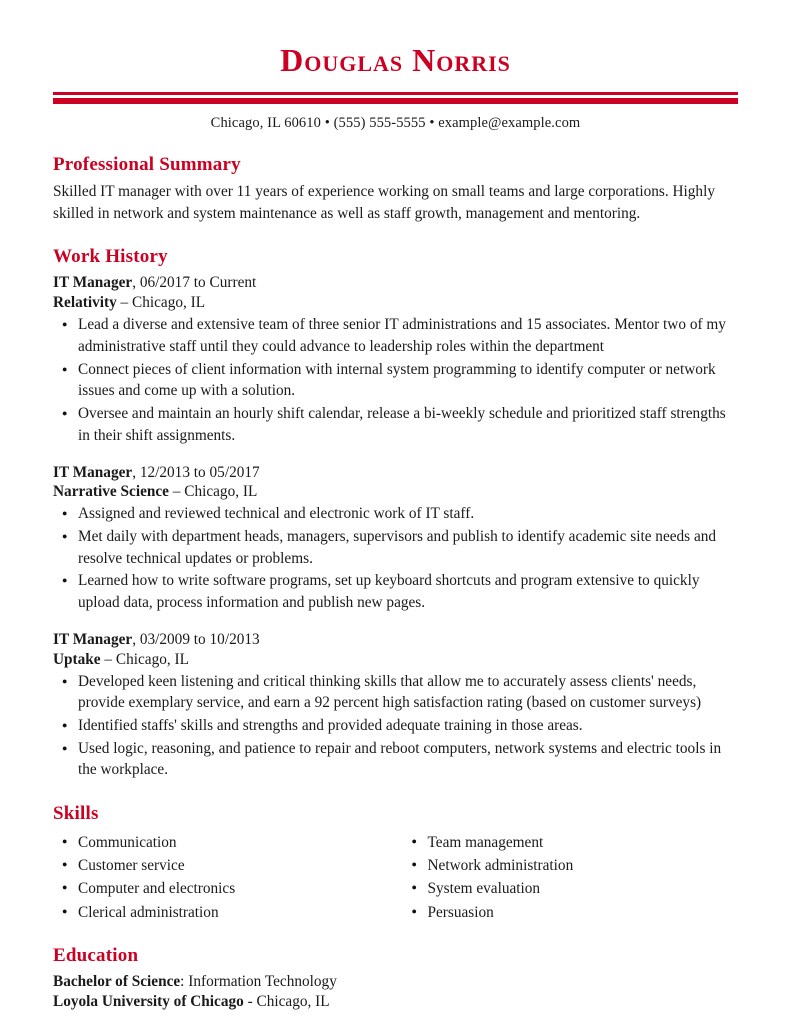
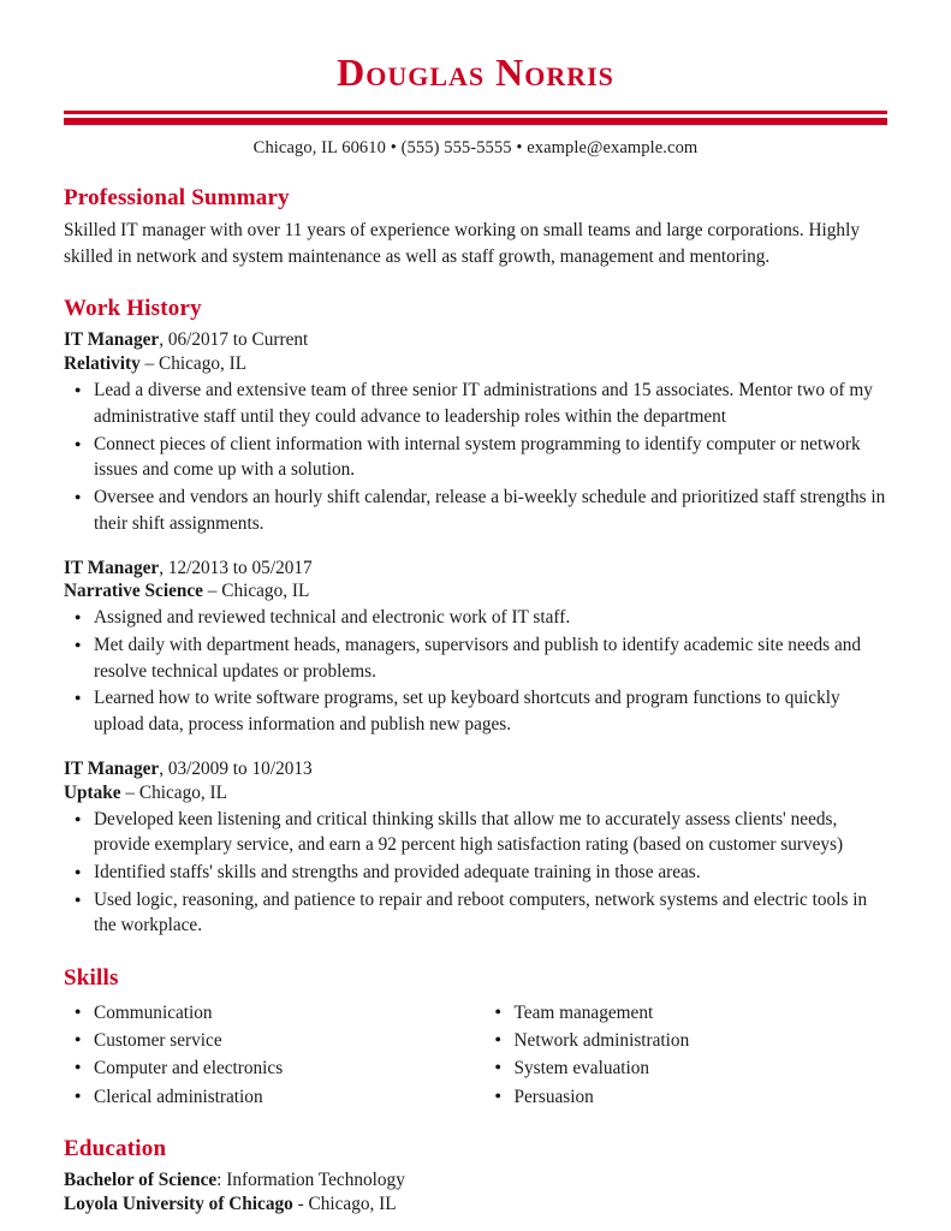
  Douglas Norris
  Chicago, IL 60610 • (555) 555-5555 • example@example.com
  Professional Summary
  Skilled IT manager with over 11 years of experience working on small teams and large corporations. Highly skilled in network and system maintenance as well as staff growth, management and mentoring.
  Work History
  IT Manager, 06/2017 to Current
  Relativity – Chicago, IL
  Lead a diverse and extensive team of three senior IT administrations and 15 associates. Mentor two of my administrative staff until they could advance to leadership roles within the department
  Connect pieces of client information with internal system programming to identify computer or network issues and come up with a solution.
- Oversee and maintain an hourly shift calendar, release a bi-weekly schedule and prioritized staff strengths in their shift assignments.
+ Oversee and vendors an hourly shift calendar, release a bi-weekly schedule and prioritized staff strengths in their shift assignments.
  IT Manager, 12/2013 to 05/2017
  Narrative Science – Chicago, IL
  Assigned and reviewed technical and electronic work of IT staff.
  Met daily with department heads, managers, supervisors and publish to identify academic site needs and resolve technical updates or problems.
- Learned how to write software programs, set up keyboard shortcuts and program extensive to quickly upload data, process information and publish new pages.
+ Learned how to write software programs, set up keyboard shortcuts and program functions to quickly upload data, process information and publish new pages.
  IT Manager, 03/2009 to 10/2013
  Uptake – Chicago, IL
  Developed keen listening and critical thinking skills that allow me to accurately assess clients' needs, provide exemplary service, and earn a 92 percent high satisfaction rating (based on customer surveys)
  Identified staffs' skills and strengths and provided adequate training in those areas.
  Used logic, reasoning, and patience to repair and reboot computers, network systems and electric tools in the workplace.
  Skills
  Communication
  Customer service
  Computer and electronics
  Clerical administration
  Team management
  Network administration
  System evaluation
  Persuasion
  Education
  Bachelor of Science: Information Technology
  Loyola University of Chicago - Chicago, IL
